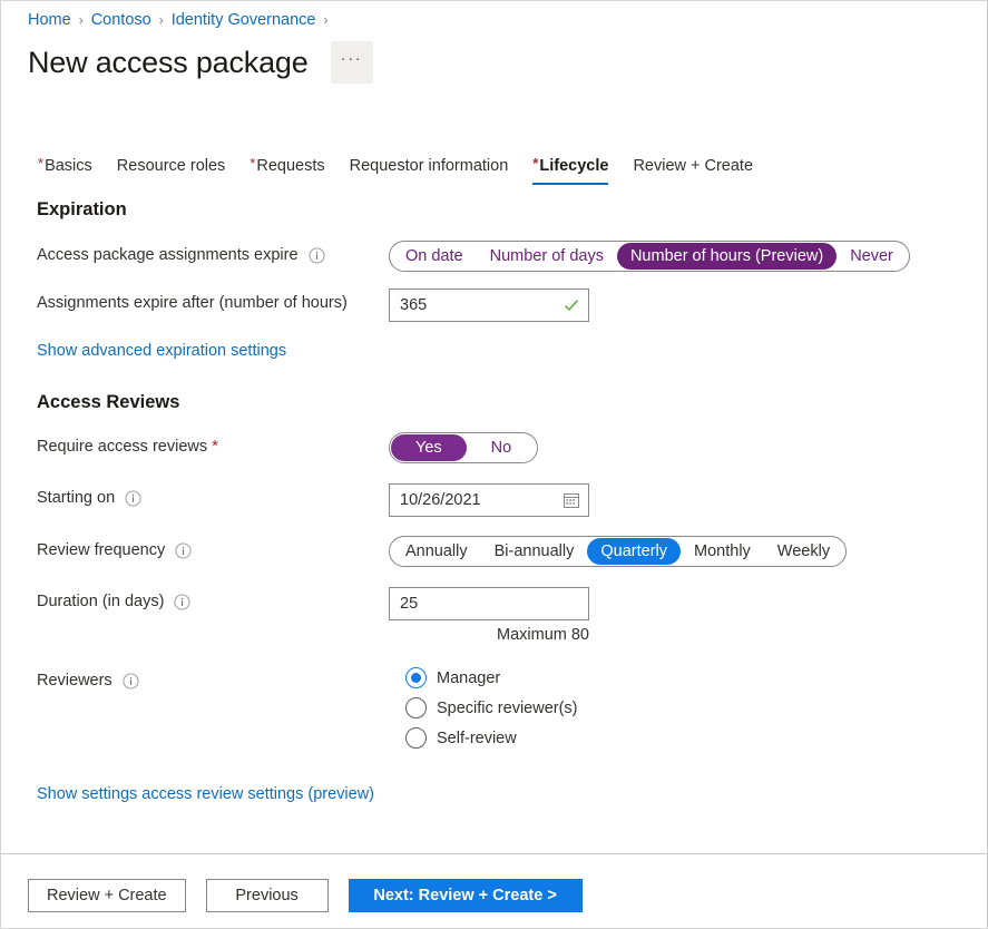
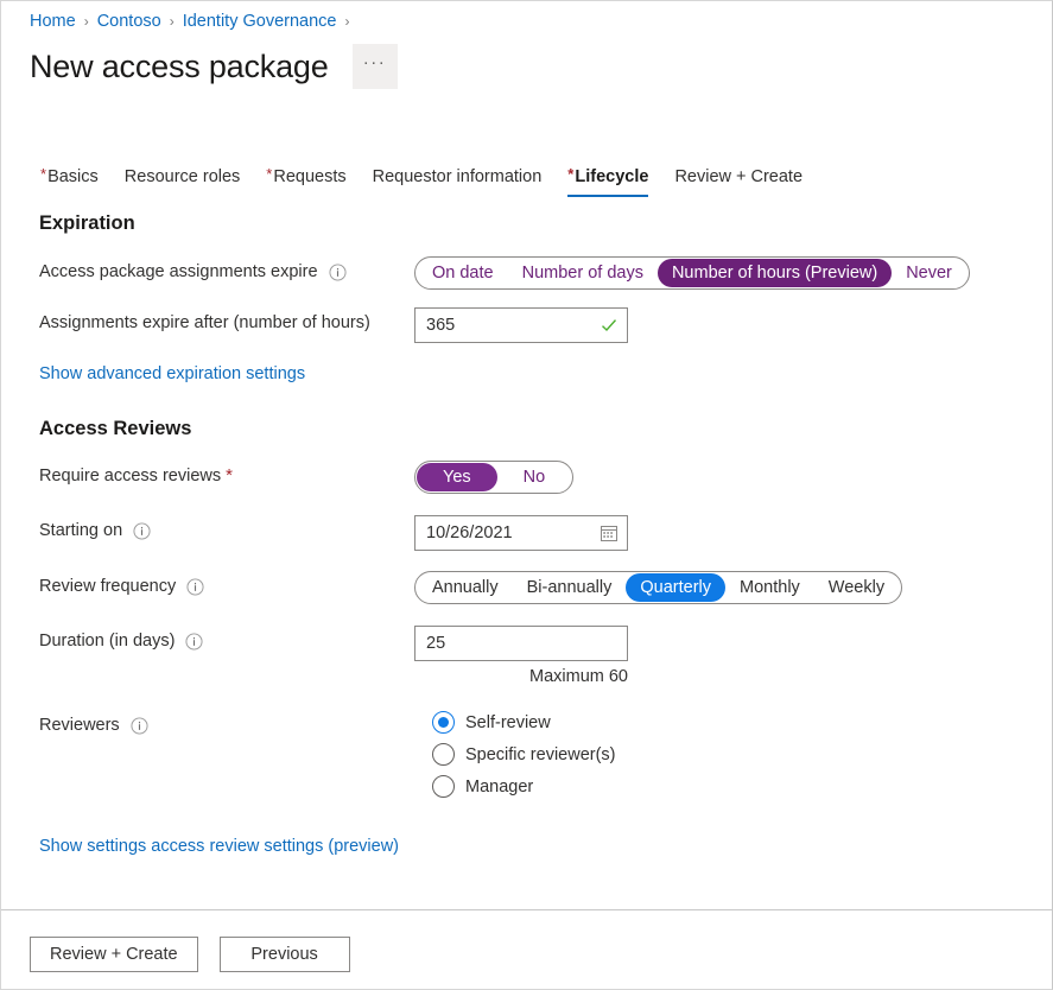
  Home
  ›
  Contoso
  ›
  Identity Governance
  ›
  New access package
  ···
  *Basics
  Resource roles
  *Requests
  Requestor information
  *Lifecycle
  Review + Create
  Expiration
  Access package assignments expire
  On date
  Number of days
  Number of hours (Preview)
  Never
  Assignments expire after (number of hours)
  365
  Show advanced expiration settings
  Access Reviews
  Require access reviews
  *
  Yes
  No
  Starting on
  10/26/2021
  Review frequency
  Annually
  Bi-annually
  Quarterly
  Monthly
  Weekly
  Duration (in days)
  25
- Maximum 80
+ Maximum 60
  Reviewers
- Manager
+ Self-review
  Specific reviewer(s)
- Self-review
+ Manager
  Show settings access review settings (preview)
  Review + Create
  Previous
- Next: Review + Create >
